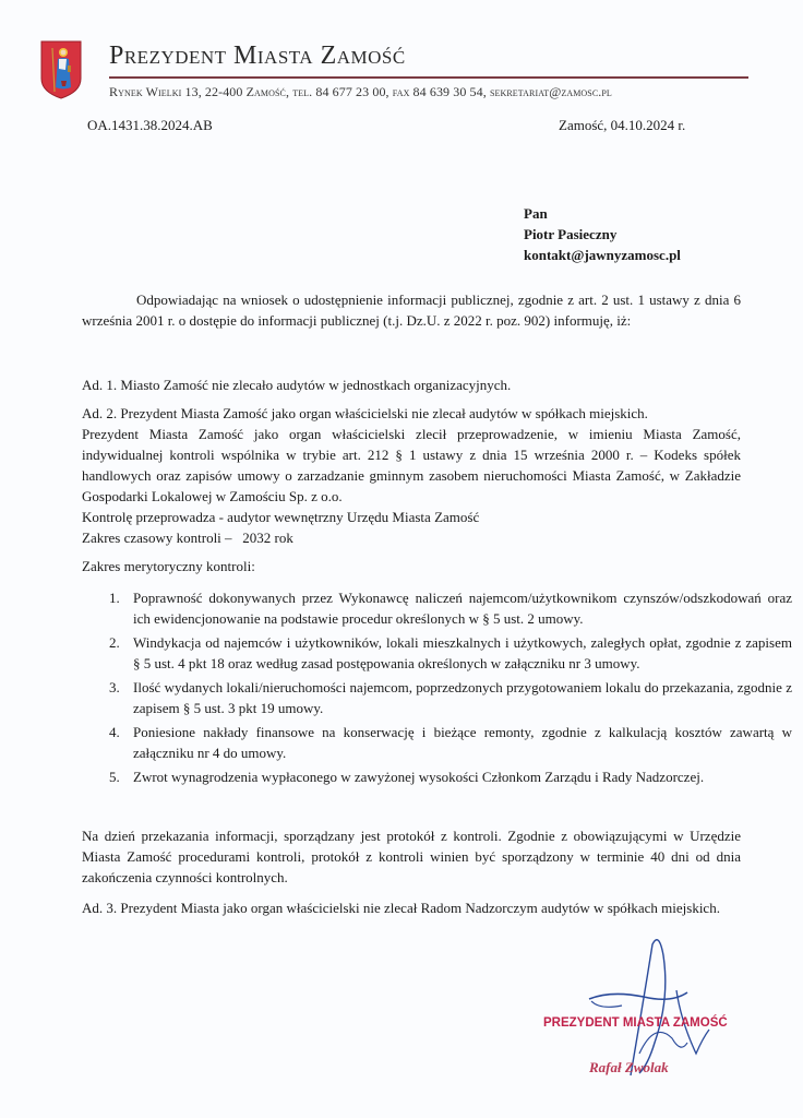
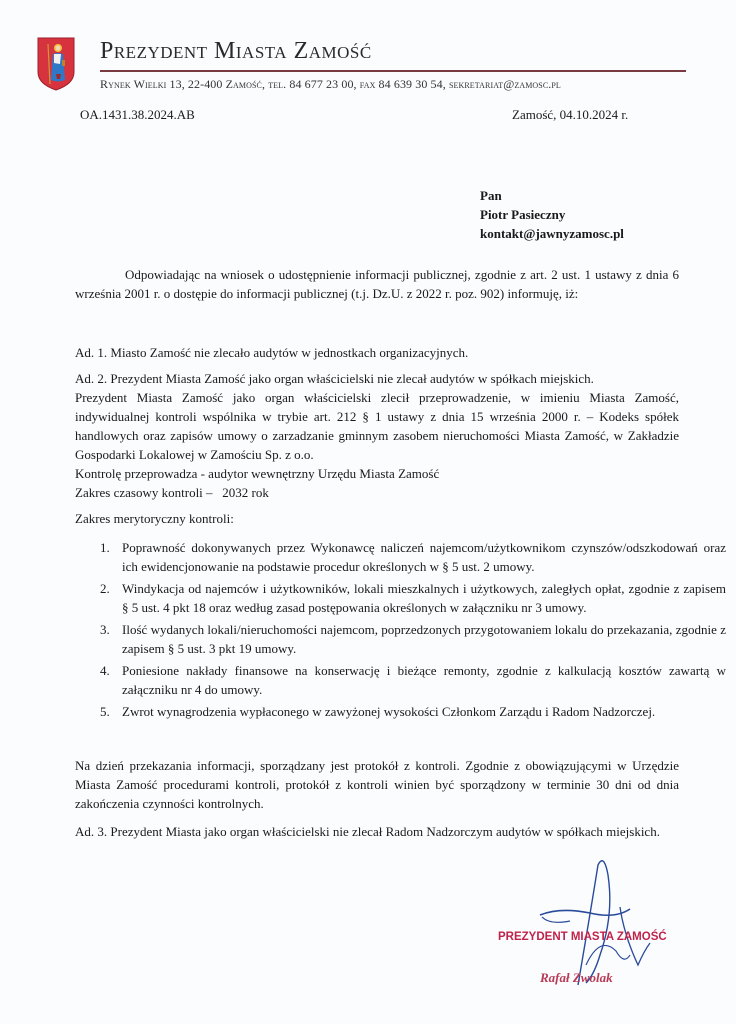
  Prezydent Miasta Zamość
  Rynek Wielki 13, 22-400 Zamość, tel. 84 677 23 00, fax 84 639 30 54, sekretariat@zamosc.pl
  OA.1431.38.2024.AB
  Zamość, 04.10.2024 r.
  Pan
  Piotr Pasieczny
  kontakt@jawnyzamosc.pl
  Odpowiadając na wniosek o udostępnienie informacji publicznej, zgodnie z art. 2 ust. 1 ustawy z dnia 6 września 2001 r. o dostępie do informacji publicznej (t.j. Dz.U. z 2022 r. poz. 902) informuję, iż:
  Ad. 1. Miasto Zamość nie zlecało audytów w jednostkach organizacyjnych.
  Ad. 2. Prezydent Miasta Zamość jako organ właścicielski nie zlecał audytów w spółkach miejskich.
  Prezydent Miasta Zamość jako organ właścicielski zlecił przeprowadzenie, w imieniu Miasta Zamość, indywidualnej kontroli wspólnika w trybie art. 212 § 1 ustawy z dnia 15 września 2000 r. – Kodeks spółek handlowych oraz zapisów umowy o zarzadzanie gminnym zasobem nieruchomości Miasta Zamość, w Zakładzie Gospodarki Lokalowej w Zamościu Sp. z o.o.
  Kontrolę przeprowadza - audytor wewnętrzny Urzędu Miasta Zamość
  Zakres czasowy kontroli – 2032 rok
  Zakres merytoryczny kontroli:
  1.
  Poprawność dokonywanych przez Wykonawcę naliczeń najemcom/użytkownikom czynszów/odszkodowań oraz ich ewidencjonowanie na podstawie procedur określonych w § 5 ust. 2 umowy.
  2.
  Windykacja od najemców i użytkowników, lokali mieszkalnych i użytkowych, zaległych opłat, zgodnie z zapisem § 5 ust. 4 pkt 18 oraz według zasad postępowania określonych w załączniku nr 3 umowy.
  3.
  Ilość wydanych lokali/nieruchomości najemcom, poprzedzonych przygotowaniem lokalu do przekazania, zgodnie z zapisem § 5 ust. 3 pkt 19 umowy.
  4.
  Poniesione nakłady finansowe na konserwację i bieżące remonty, zgodnie z kalkulacją kosztów zawartą w załączniku nr 4 do umowy.
  5.
- Zwrot wynagrodzenia wypłaconego w zawyżonej wysokości Członkom Zarządu i Rady Nadzorczej.
+ Zwrot wynagrodzenia wypłaconego w zawyżonej wysokości Członkom Zarządu i Radom Nadzorczej.
- Na dzień przekazania informacji, sporządzany jest protokół z kontroli. Zgodnie z obowiązującymi w Urzędzie Miasta Zamość procedurami kontroli, protokół z kontroli winien być sporządzony w terminie 40 dni od dnia zakończenia czynności kontrolnych.
+ Na dzień przekazania informacji, sporządzany jest protokół z kontroli. Zgodnie z obowiązującymi w Urzędzie Miasta Zamość procedurami kontroli, protokół z kontroli winien być sporządzony w terminie 30 dni od dnia zakończenia czynności kontrolnych.
  Ad. 3. Prezydent Miasta jako organ właścicielski nie zlecał Radom Nadzorczym audytów w spółkach miejskich.
  PREZYDENT MIASTA ZAMOŚĆ
  Rafał Zwolak
